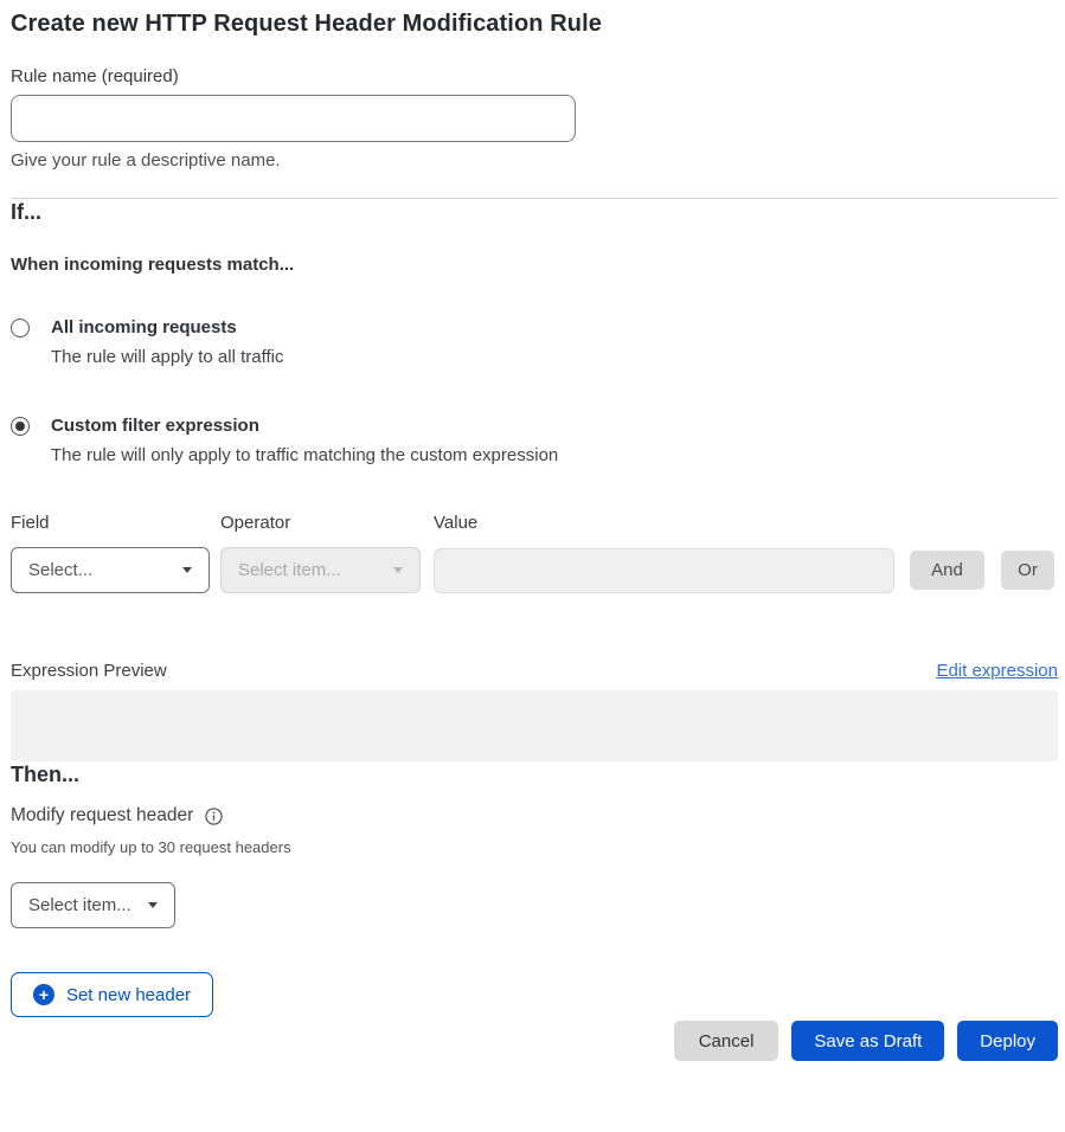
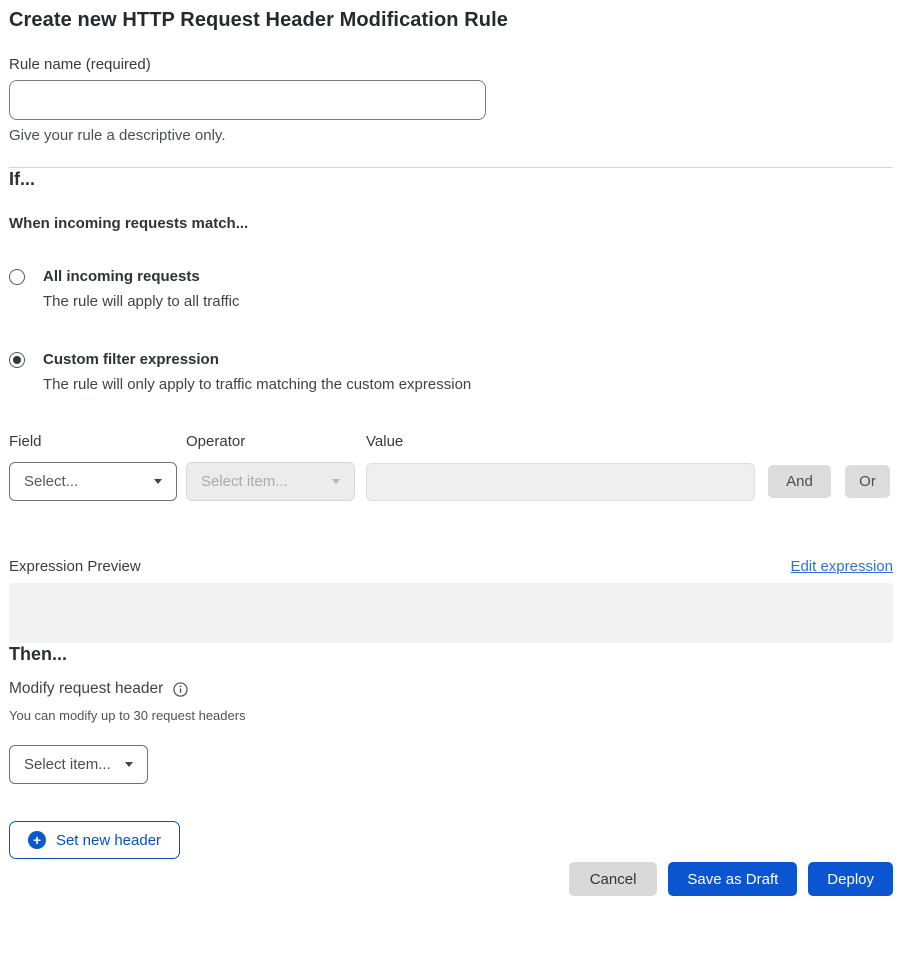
  Create new HTTP Request Header Modification Rule
  Rule name (required)
- Give your rule a descriptive name.
+ Give your rule a descriptive only.
  If...
  When incoming requests match...
  All incoming requests
  The rule will apply to all traffic
  Custom filter expression
  The rule will only apply to traffic matching the custom expression
  Field
  Select...
  Operator
  Select item...
  Value
  And
  Or
  Expression Preview
  Edit expression
  Then...
  Modify request header
  You can modify up to 30 request headers
  Select item...
  +
  Set new header
  Cancel
  Save as Draft
  Deploy
